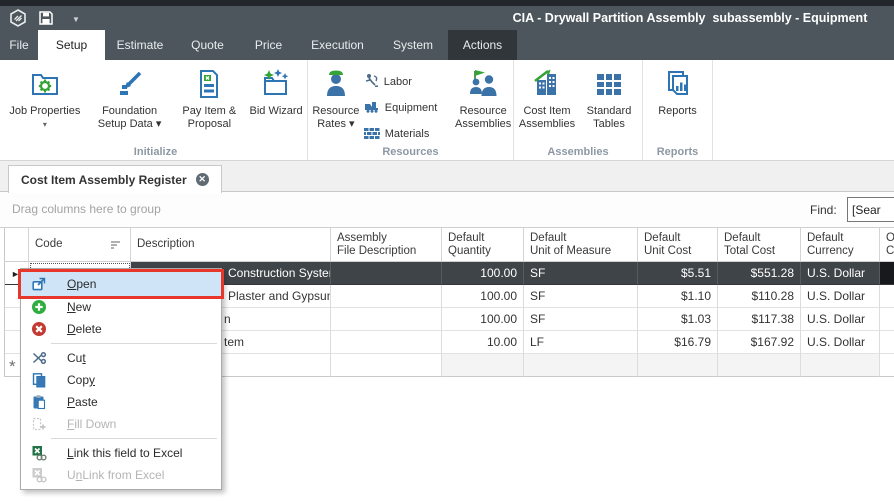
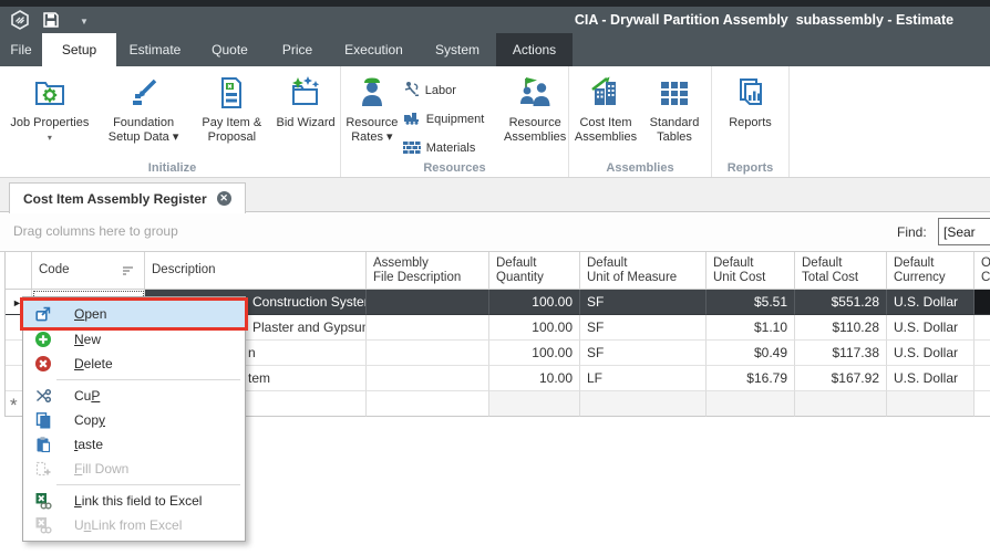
  ▼
- CIA - Drywall Partition Assembly subassembly - Equipment
+ CIA - Drywall Partition Assembly subassembly - Estimate
  File
  Setup
  Estimate
  Quote
  Price
  Execution
  System
  Actions
  Job Properties
  ▾
  Foundation
  Setup Data ▾
  Pay Item &
  Proposal
  Bid Wizard
  Initialize
  Resource
  Rates ▾
  Labor
  Equipment
  Materials
  Resource
  Assemblies
  Resources
  Cost Item
  Assemblies
  Standard
  Tables
  Assemblies
  Reports
  Reports
  Cost Item Assembly Register
  ✕
  Drag columns here to group
  Find:
  [Sear
  Code
  Description
  Assembly
  File Description
  Default
  Quantity
  Default
  Unit of Measure
  Default
  Unit Cost
  Default
  Total Cost
  Default
  Currency
  O
  ►
  Construction Syste
  100.00
  SF
  $5.51
  $551.28
  U.S. Dollar
  Plaster and Gypsu
  100.00
  SF
  $1.10
  $110.28
  U.S. Dollar
  n
  100.00
  SF
- $1.03
+ $0.49
  $117.38
  U.S. Dollar
  tem
  10.00
  LF
  $16.79
  $167.92
  U.S. Dollar
  *
  Open
  New
  Delete
- Cut
+ CuP
  Copy
- Paste
+ taste
  Fill Down
  Link this field to Excel
  UnLink from Excel
